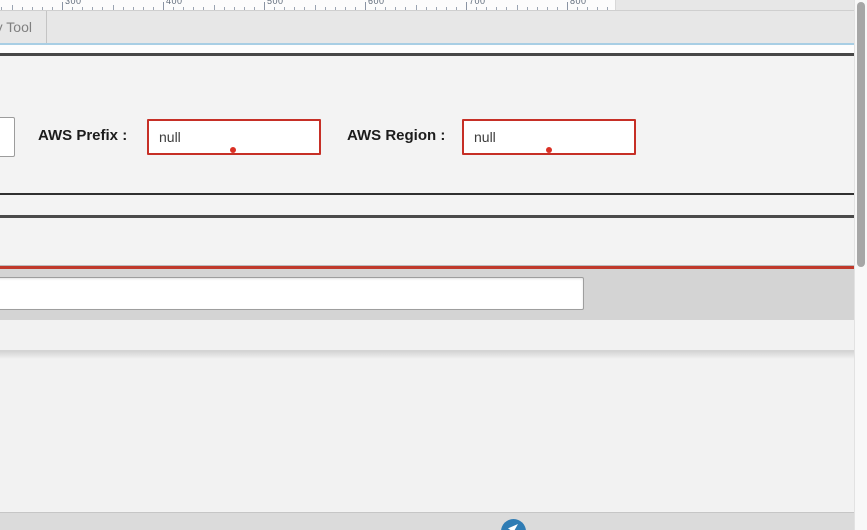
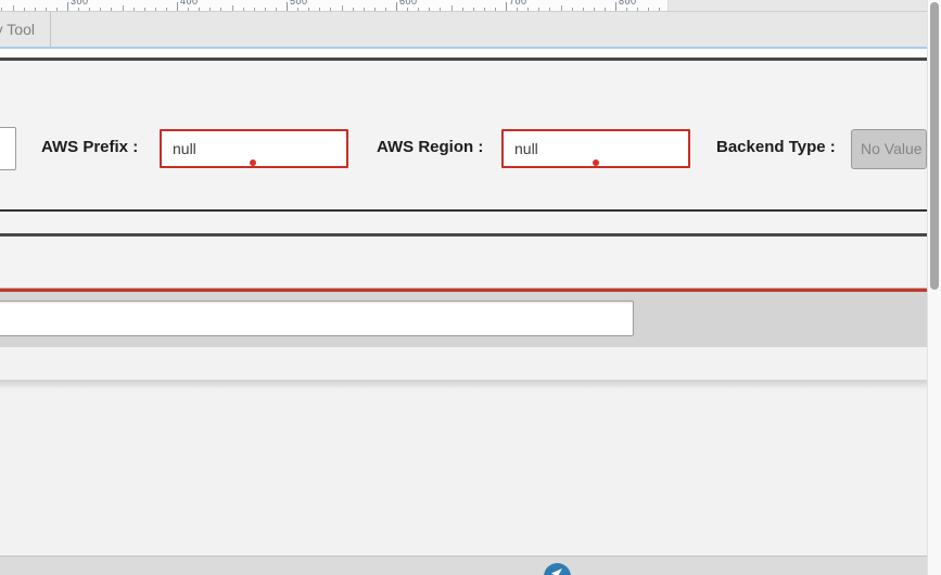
  Tool
  300
  400
  500
  600
  700
  800
  AWS Prefix :
  null
  AWS Region :
  null
+ Backend Type :
+ No Value
